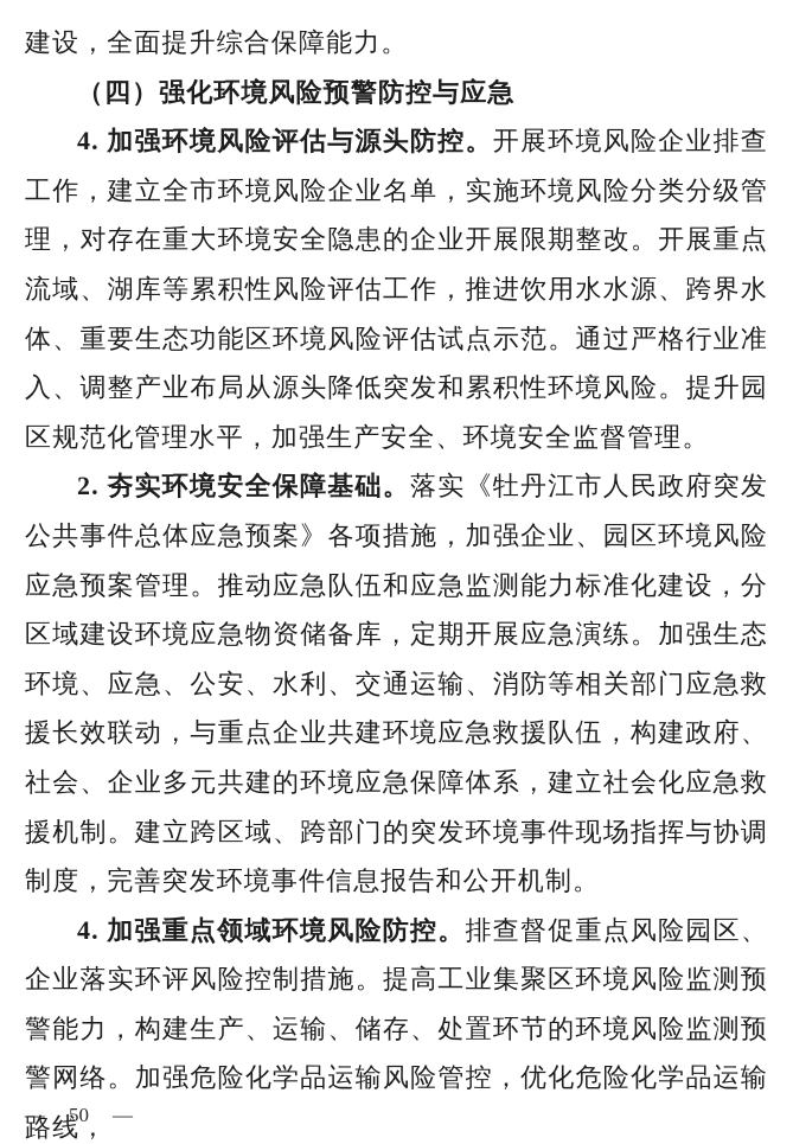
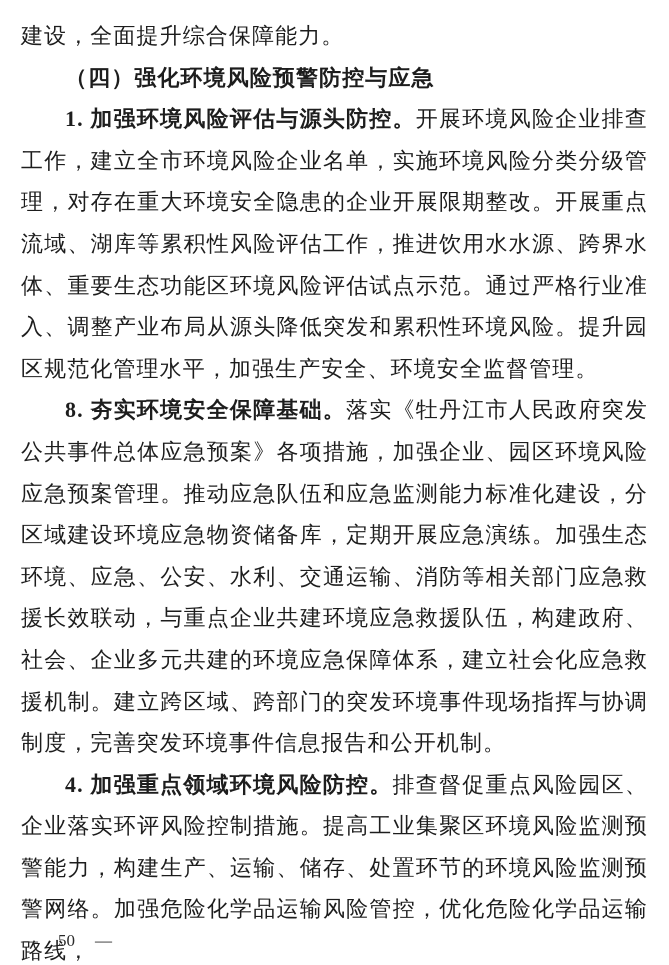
  建设，全面提升综合保障能力。
  （四）强化环境风险预警防控与应急
- 4. 加强环境风险评估与源头防控。开展环境风险企业排查工作，建立全市环境风险企业名单，实施环境风险分类分级管理，对存在重大环境安全隐患的企业开展限期整改。开展重点流域、湖库等累积性风险评估工作，推进饮用水水源、跨界水体、重要生态功能区环境风险评估试点示范。通过严格行业准入、调整产业布局从源头降低突发和累积性环境风险。提升园区规范化管理水平，加强生产安全、环境安全监督管理。
+ 1. 加强环境风险评估与源头防控。开展环境风险企业排查工作，建立全市环境风险企业名单，实施环境风险分类分级管理，对存在重大环境安全隐患的企业开展限期整改。开展重点流域、湖库等累积性风险评估工作，推进饮用水水源、跨界水体、重要生态功能区环境风险评估试点示范。通过严格行业准入、调整产业布局从源头降低突发和累积性环境风险。提升园区规范化管理水平，加强生产安全、环境安全监督管理。
- 2. 夯实环境安全保障基础。落实《牡丹江市人民政府突发公共事件总体应急预案》各项措施，加强企业、园区环境风险应急预案管理。推动应急队伍和应急监测能力标准化建设，分区域建设环境应急物资储备库，定期开展应急演练。加强生态环境、应急、公安、水利、交通运输、消防等相关部门应急救援长效联动，与重点企业共建环境应急救援队伍，构建政府、社会、企业多元共建的环境应急保障体系，建立社会化应急救援机制。建立跨区域、跨部门的突发环境事件现场指挥与协调制度，完善突发环境事件信息报告和公开机制。
+ 8. 夯实环境安全保障基础。落实《牡丹江市人民政府突发公共事件总体应急预案》各项措施，加强企业、园区环境风险应急预案管理。推动应急队伍和应急监测能力标准化建设，分区域建设环境应急物资储备库，定期开展应急演练。加强生态环境、应急、公安、水利、交通运输、消防等相关部门应急救援长效联动，与重点企业共建环境应急救援队伍，构建政府、社会、企业多元共建的环境应急保障体系，建立社会化应急救援机制。建立跨区域、跨部门的突发环境事件现场指挥与协调制度，完善突发环境事件信息报告和公开机制。
  4. 加强重点领域环境风险防控。排查督促重点风险园区、企业落实环评风险控制措施。提高工业集聚区环境风险监测预警能力，构建生产、运输、储存、处置环节的环境风险监测预警网络。加强危险化学品运输风险管控，优化危险化学品运输路线，
  —
  50
  —
